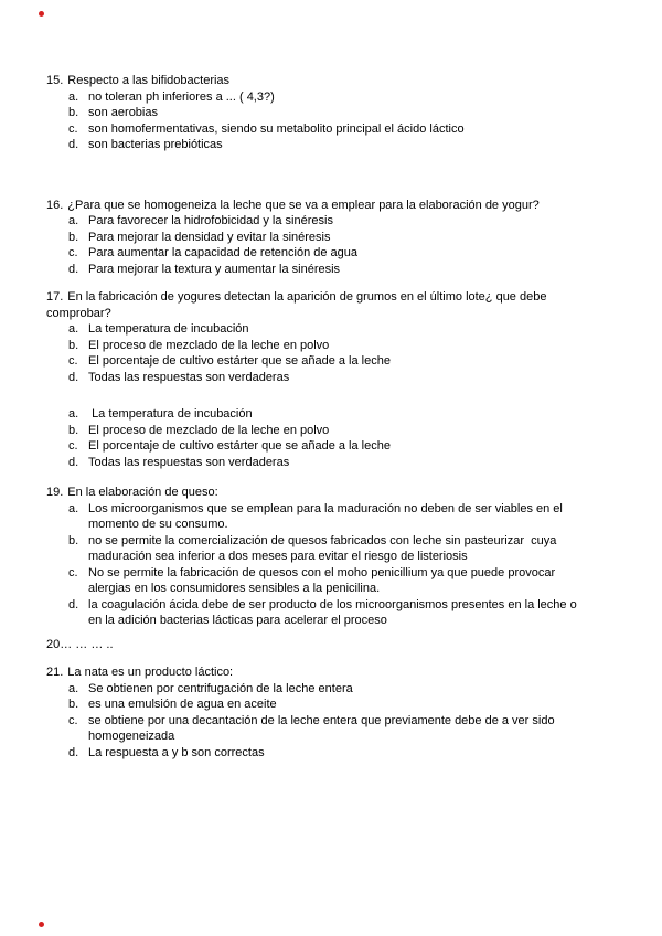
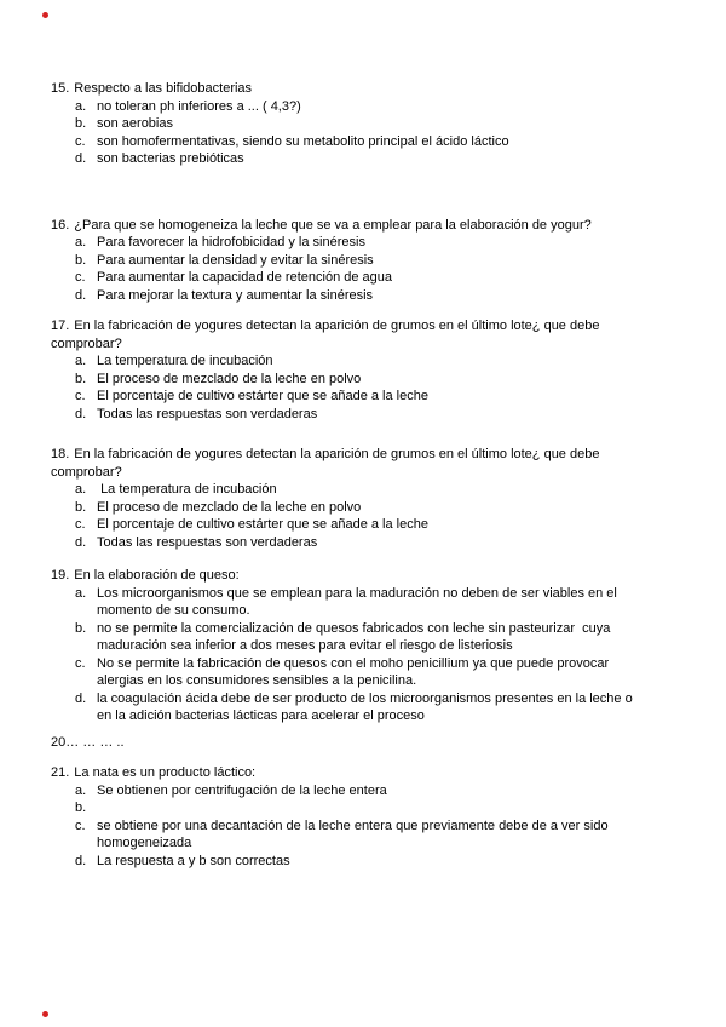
  15. Respecto a las bifidobacterias
  a.
  no toleran ph inferiores a ... ( 4,3?)
  b.
  son aerobias
  c.
  son homofermentativas, siendo su metabolito principal el ácido láctico
  d.
  son bacterias prebióticas
  16. ¿Para que se homogeneiza la leche que se va a emplear para la elaboración de yogur?
  a.
  Para favorecer la hidrofobicidad y la sinéresis
  b.
- Para mejorar la densidad y evitar la sinéresis
+ Para aumentar la densidad y evitar la sinéresis
  c.
  Para aumentar la capacidad de retención de agua
  d.
  Para mejorar la textura y aumentar la sinéresis
  17. En la fabricación de yogures detectan la aparición de grumos en el último lote¿ que debe comprobar?
  a.
  La temperatura de incubación
  b.
  El proceso de mezclado de la leche en polvo
  c.
  El porcentaje de cultivo estárter que se añade a la leche
  d.
  Todas las respuestas son verdaderas
+ 18. En la fabricación de yogures detectan la aparición de grumos en el último lote¿ que debe comprobar?
  a.
  La temperatura de incubación
  b.
  El proceso de mezclado de la leche en polvo
  c.
  El porcentaje de cultivo estárter que se añade a la leche
  d.
  Todas las respuestas son verdaderas
  19. En la elaboración de queso:
  a.
  Los microorganismos que se emplean para la maduración no deben de ser viables en el momento de su consumo.
  b.
  no se permite la comercialización de quesos fabricados con leche sin pasteurizar cuya maduración sea inferior a dos meses para evitar el riesgo de listeriosis
  c.
  No se permite la fabricación de quesos con el moho penicillium ya que puede provocar alergias en los consumidores sensibles a la penicilina.
  d.
  la coagulación ácida debe de ser producto de los microorganismos presentes en la leche o en la adición bacterias lácticas para acelerar el proceso
  20… … … ..
  21. La nata es un producto láctico:
  a.
  Se obtienen por centrifugación de la leche entera
  b.
- es una emulsión de agua en aceite
  c.
  se obtiene por una decantación de la leche entera que previamente debe de a ver sido homogeneizada
  d.
  La respuesta a y b son correctas
